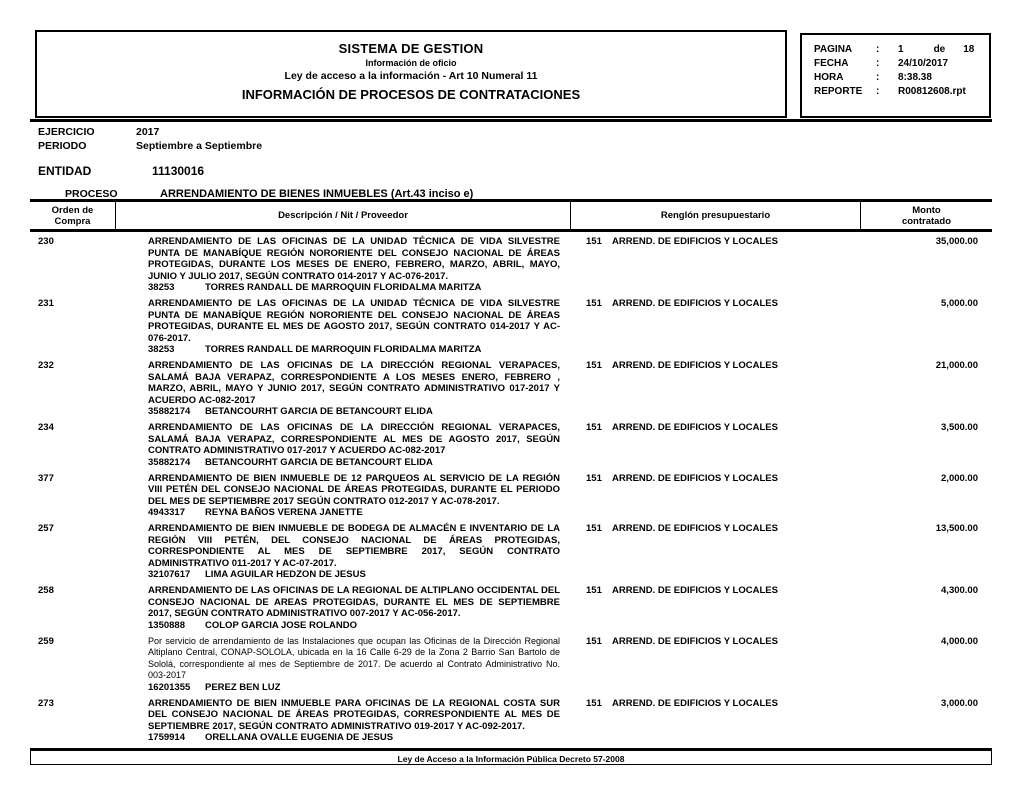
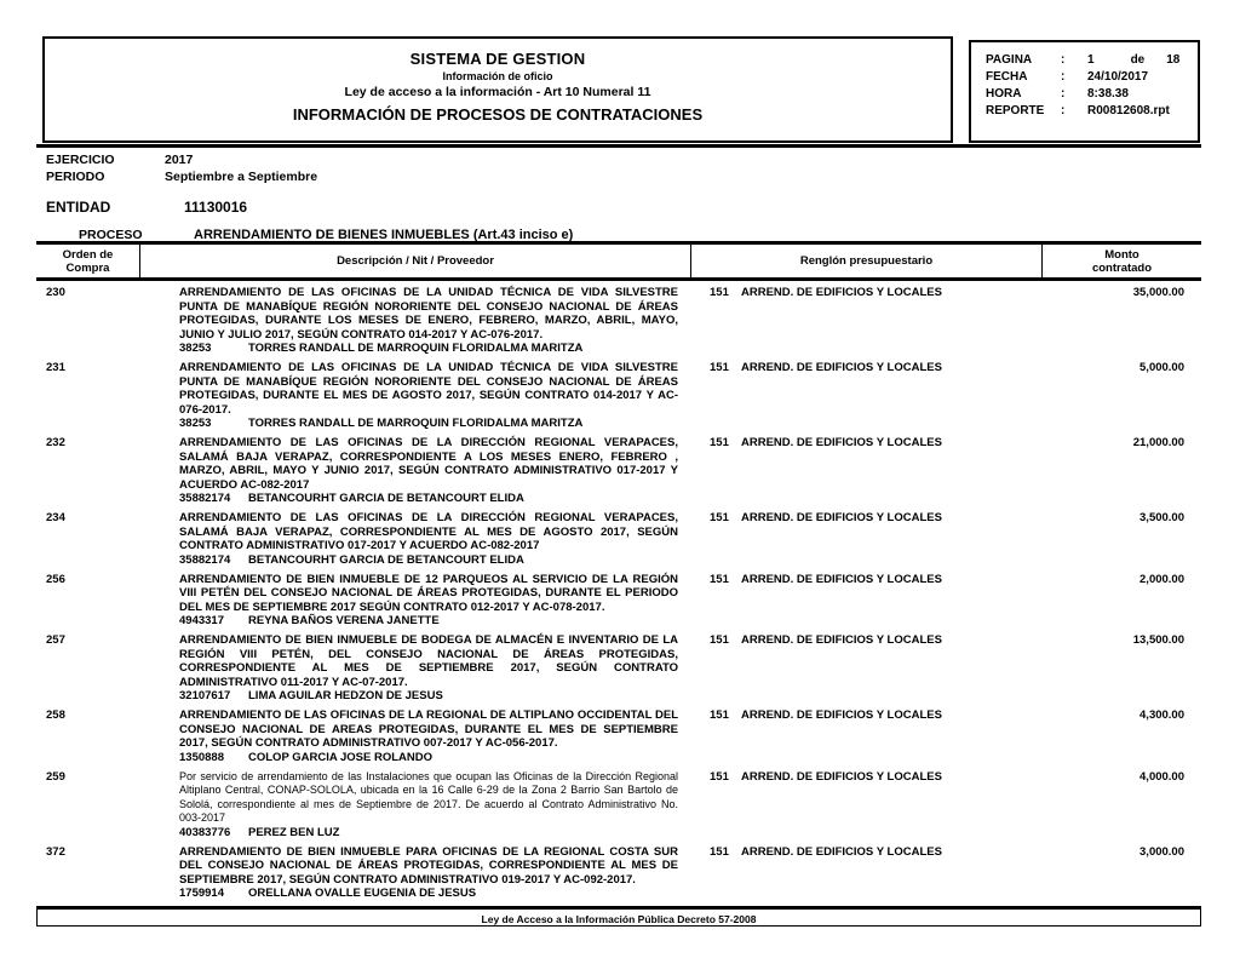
  SISTEMA DE GESTION
  Información de oficio
  Ley de acceso a la información - Art 10 Numeral 11
  INFORMACIÓN DE PROCESOS DE CONTRATACIONES
  PAGINA
  :
  1 de 18
  FECHA
  :
  24/10/2017
  HORA
  :
  8:38.38
  REPORTE
  :
  R00812608.rpt
  EJERCICIO
  2017
  PERIODO
  Septiembre a Septiembre
  ENTIDAD
  11130016
  PROCESO
  ARRENDAMIENTO DE BIENES INMUEBLES (Art.43 inciso e)
  Orden de
  Compra
  Descripción / Nit / Proveedor
  Renglón presupuestario
  Monto
  contratado
  230
  ARRENDAMIENTO DE LAS OFICINAS DE LA UNIDAD TÉCNICA DE VIDA SILVESTRE PUNTA DE MANABÍQUE REGIÓN NORORIENTE DEL CONSEJO NACIONAL DE ÁREAS PROTEGIDAS, DURANTE LOS MESES DE ENERO, FEBRERO, MARZO, ABRIL, MAYO, JUNIO Y JULIO 2017, SEGÚN CONTRATO 014-2017 Y AC-076-2017.
  38253
  TORRES RANDALL DE MARROQUIN FLORIDALMA MARITZA
  151
  ARREND. DE EDIFICIOS Y LOCALES
  35,000.00
  231
  ARRENDAMIENTO DE LAS OFICINAS DE LA UNIDAD TÉCNICA DE VIDA SILVESTRE PUNTA DE MANABÍQUE REGIÓN NORORIENTE DEL CONSEJO NACIONAL DE ÁREAS PROTEGIDAS, DURANTE EL MES DE AGOSTO 2017, SEGÚN CONTRATO 014-2017 Y AC-076-2017.
  38253
  TORRES RANDALL DE MARROQUIN FLORIDALMA MARITZA
  151
  ARREND. DE EDIFICIOS Y LOCALES
  5,000.00
  232
  ARRENDAMIENTO DE LAS OFICINAS DE LA DIRECCIÓN REGIONAL VERAPACES, SALAMÁ BAJA VERAPAZ, CORRESPONDIENTE A LOS MESES ENERO, FEBRERO , MARZO, ABRIL, MAYO Y JUNIO 2017, SEGÚN CONTRATO ADMINISTRATIVO 017-2017 Y ACUERDO AC-082-2017
  35882174
  BETANCOURHT GARCIA DE BETANCOURT ELIDA
  151
  ARREND. DE EDIFICIOS Y LOCALES
  21,000.00
  234
  ARRENDAMIENTO DE LAS OFICINAS DE LA DIRECCIÓN REGIONAL VERAPACES, SALAMÁ BAJA VERAPAZ, CORRESPONDIENTE AL MES DE AGOSTO 2017, SEGÚN CONTRATO ADMINISTRATIVO 017-2017 Y ACUERDO AC-082-2017
  35882174
  BETANCOURHT GARCIA DE BETANCOURT ELIDA
  151
  ARREND. DE EDIFICIOS Y LOCALES
  3,500.00
- 377
+ 256
  ARRENDAMIENTO DE BIEN INMUEBLE DE 12 PARQUEOS AL SERVICIO DE LA REGIÓN VIII PETÉN DEL CONSEJO NACIONAL DE ÁREAS PROTEGIDAS, DURANTE EL PERIODO DEL MES DE SEPTIEMBRE 2017 SEGÚN CONTRATO 012-2017 Y AC-078-2017.
  4943317
  REYNA BAÑOS VERENA JANETTE
  151
  ARREND. DE EDIFICIOS Y LOCALES
  2,000.00
  257
  ARRENDAMIENTO DE BIEN INMUEBLE DE BODEGA DE ALMACÉN E INVENTARIO DE LA REGIÓN VIII PETÉN, DEL CONSEJO NACIONAL DE ÁREAS PROTEGIDAS, CORRESPONDIENTE AL MES DE SEPTIEMBRE 2017, SEGÚN CONTRATO ADMINISTRATIVO 011-2017 Y AC-07-2017.
  32107617
  LIMA AGUILAR HEDZON DE JESUS
  151
  ARREND. DE EDIFICIOS Y LOCALES
  13,500.00
  258
  ARRENDAMIENTO DE LAS OFICINAS DE LA REGIONAL DE ALTIPLANO OCCIDENTAL DEL CONSEJO NACIONAL DE AREAS PROTEGIDAS, DURANTE EL MES DE SEPTIEMBRE 2017, SEGÚN CONTRATO ADMINISTRATIVO 007-2017 Y AC-056-2017.
  1350888
  COLOP GARCIA JOSE ROLANDO
  151
  ARREND. DE EDIFICIOS Y LOCALES
  4,300.00
  259
  Por servicio de arrendamiento de las Instalaciones que ocupan las Oficinas de la Dirección Regional Altiplano Central, CONAP-SOLOLA, ubicada en la 16 Calle 6-29 de la Zona 2 Barrio San Bartolo de Sololá, correspondiente al mes de Septiembre de 2017. De acuerdo al Contrato Administrativo No. 003-2017
- 16201355
+ 40383776
  PEREZ BEN LUZ
  151
  ARREND. DE EDIFICIOS Y LOCALES
  4,000.00
- 273
+ 372
  ARRENDAMIENTO DE BIEN INMUEBLE PARA OFICINAS DE LA REGIONAL COSTA SUR DEL CONSEJO NACIONAL DE ÁREAS PROTEGIDAS, CORRESPONDIENTE AL MES DE SEPTIEMBRE 2017, SEGÚN CONTRATO ADMINISTRATIVO 019-2017 Y AC-092-2017.
  1759914
  ORELLANA OVALLE EUGENIA DE JESUS
  151
  ARREND. DE EDIFICIOS Y LOCALES
  3,000.00
  Ley de Acceso a la Información Pública Decreto 57-2008
